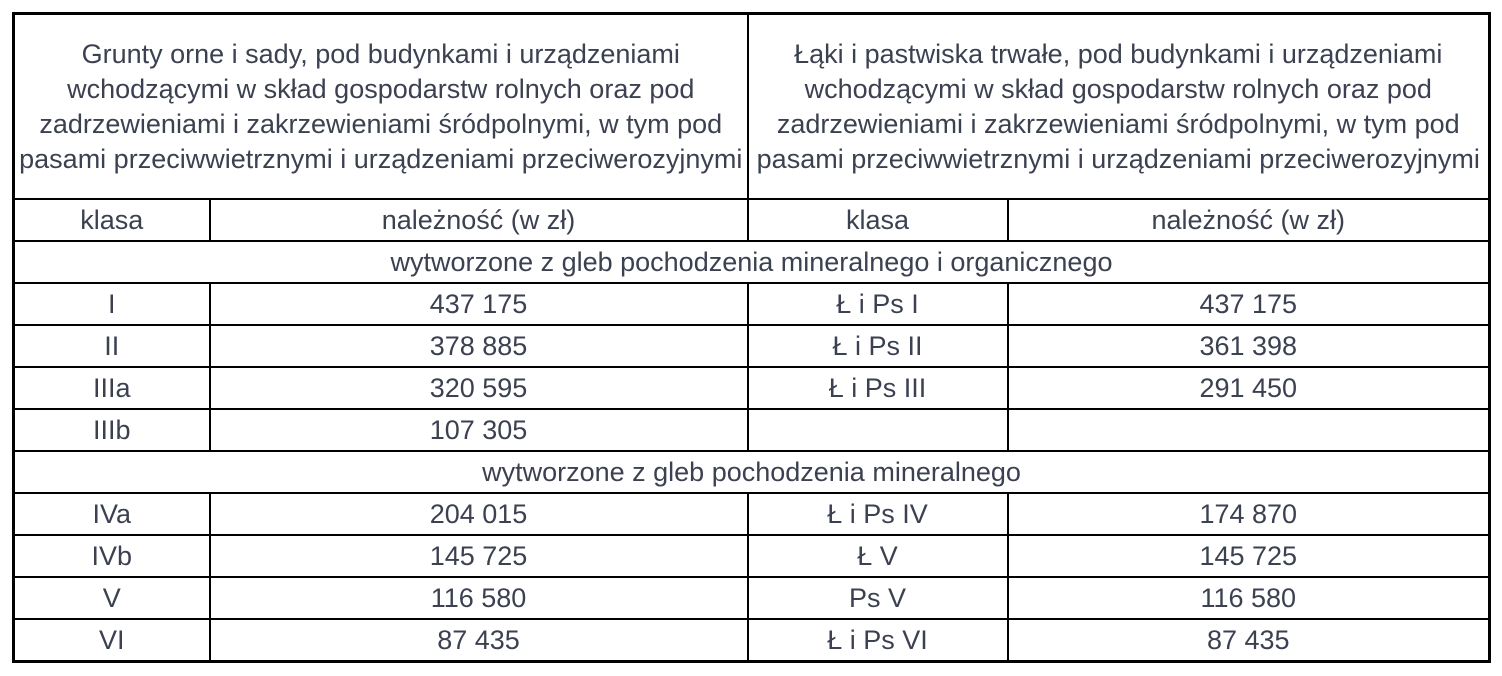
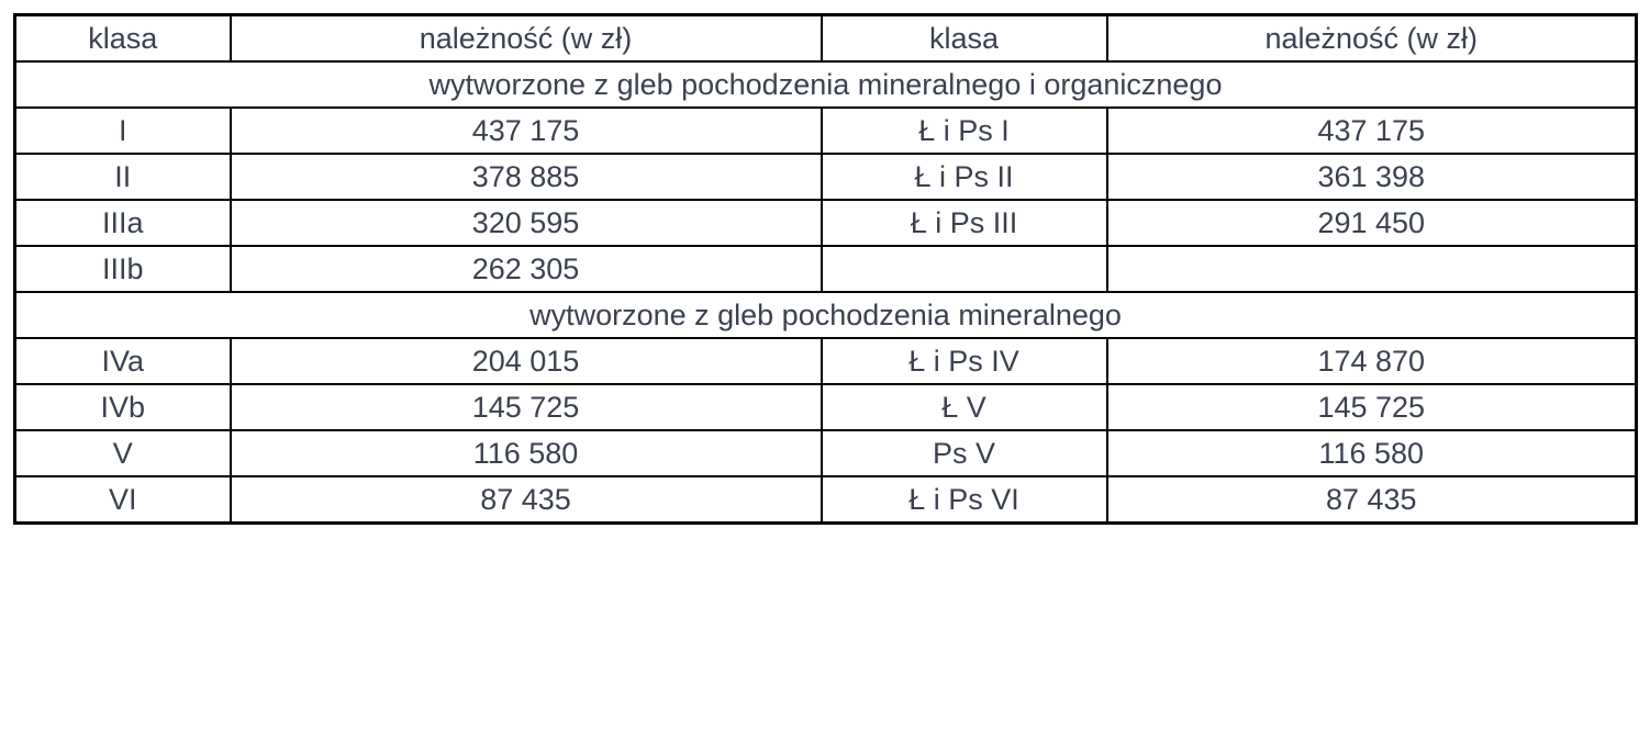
- Grunty orne i sady, pod budynkami i urządzeniami wchodzącymi w skład gospodarstw rolnych oraz pod zadrzewieniami i zakrzewieniami śródpolnymi, w tym pod pasami przeciwwietrznymi i urządzeniami przeciwerozyjnymi	Łąki i pastwiska trwałe, pod budynkami i urządzeniami wchodzącymi w skład gospodarstw rolnych oraz pod zadrzewieniami i zakrzewieniami śródpolnymi, w tym pod pasami przeciwwietrznymi i urządzeniami przeciwerozyjnymi
  klasa	należność (w zł)	klasa	należność (w zł)
  wytworzone z gleb pochodzenia mineralnego i organicznego
  I	437 175	Ł i Ps I	437 175
  II	378 885	Ł i Ps II	361 398
  IIIa	320 595	Ł i Ps III	291 450
- IIIb	107 305
+ IIIb	262 305
  wytworzone z gleb pochodzenia mineralnego
  IVa	204 015	Ł i Ps IV	174 870
  IVb	145 725	Ł V	145 725
  V	116 580	Ps V	116 580
  VI	87 435	Ł i Ps VI	87 435
